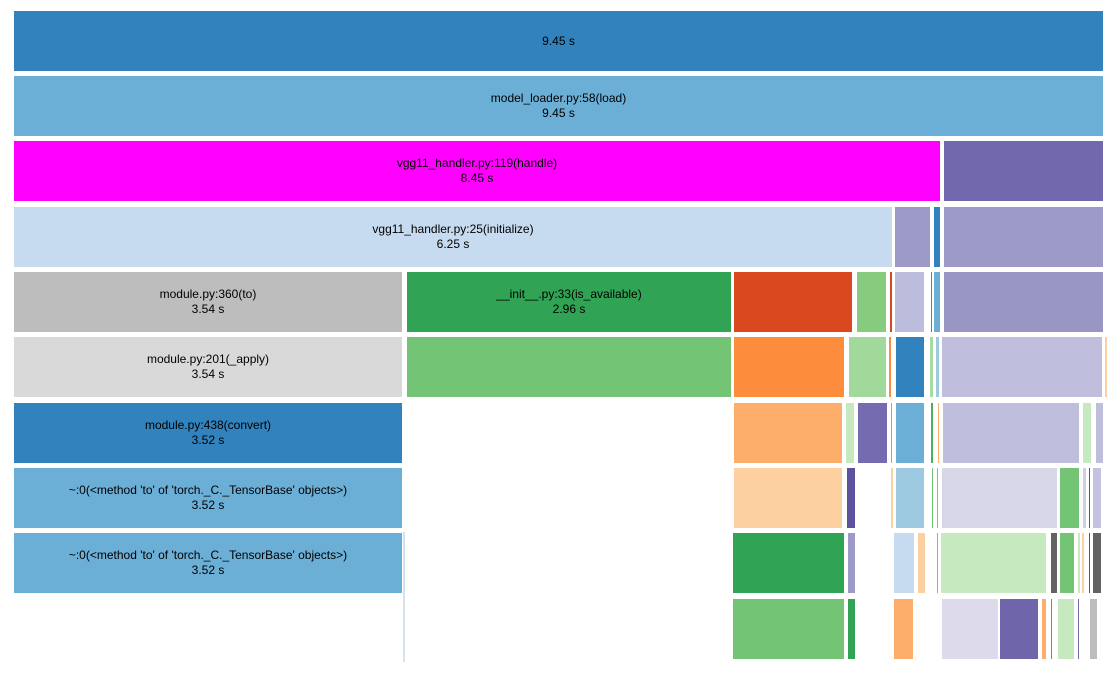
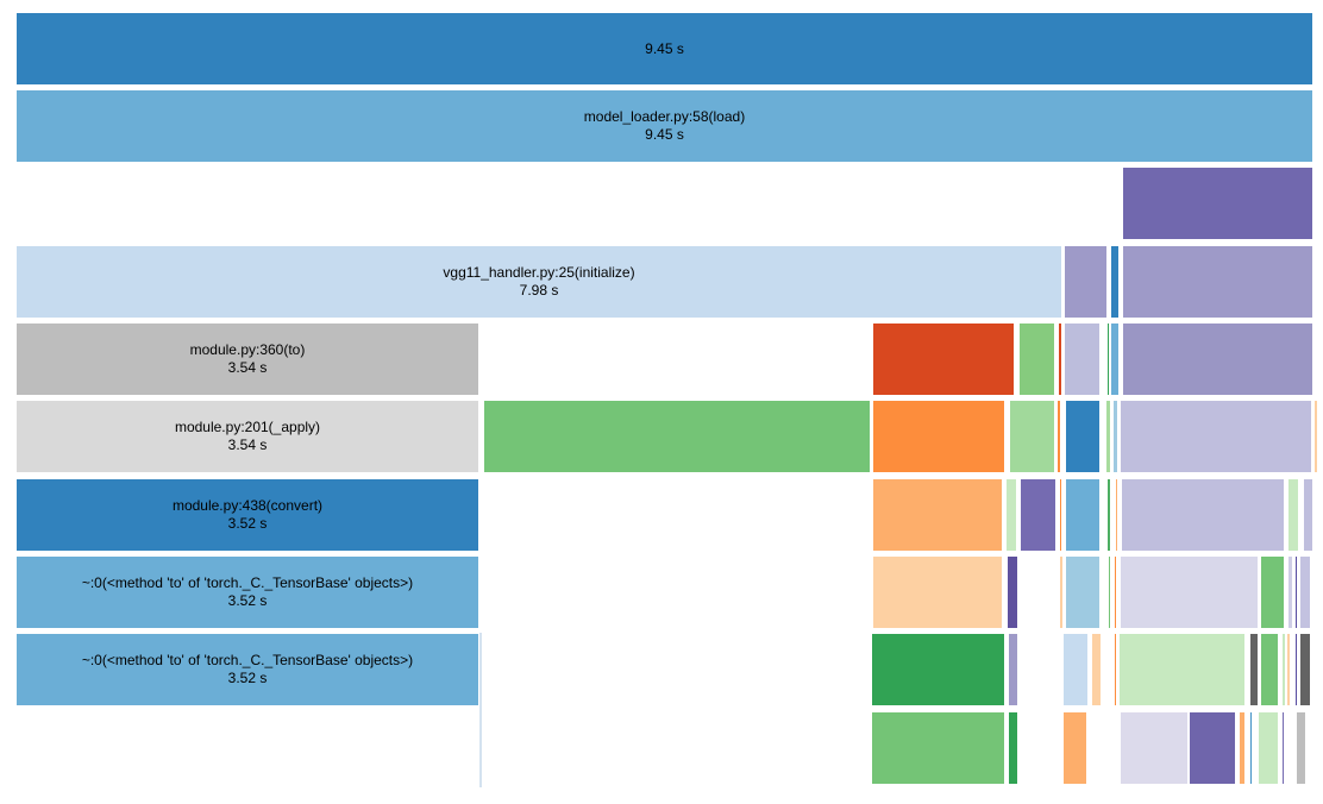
  9.45 s
  model_loader.py:58(load)
  9.45 s
- vgg11_handler.py:119(handle)
- 8.45 s
  vgg11_handler.py:25(initialize)
- 6.25 s
+ 7.98 s
  module.py:360(to)
  3.54 s
- __init__.py:33(is_available)
- 2.96 s
  module.py:201(_apply)
  3.54 s
  module.py:438(convert)
  3.52 s
  ~:0(<method 'to' of 'torch._C._TensorBase' objects>)
  3.52 s
  ~:0(<method 'to' of 'torch._C._TensorBase' objects>)
  3.52 s
